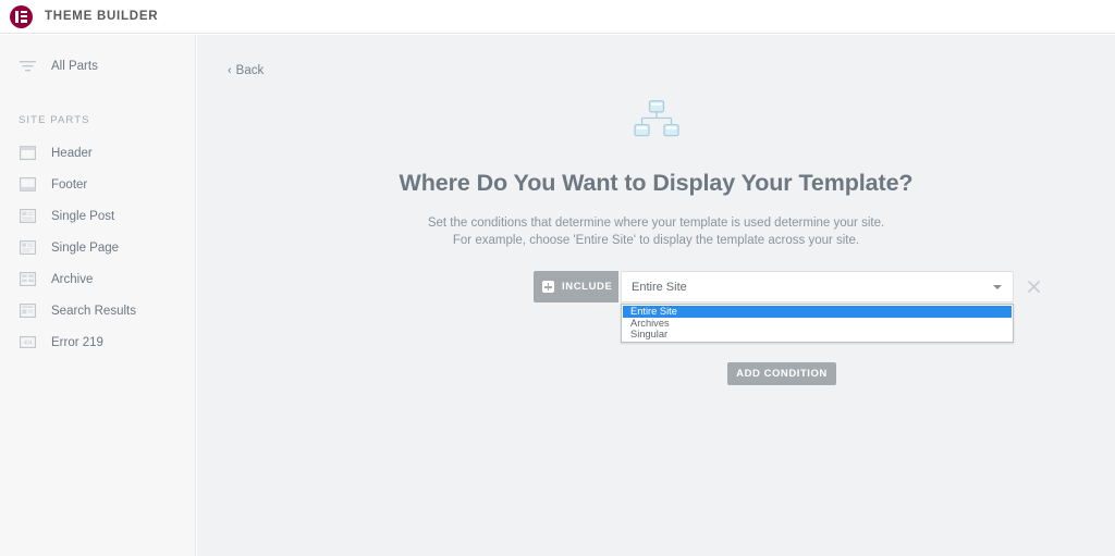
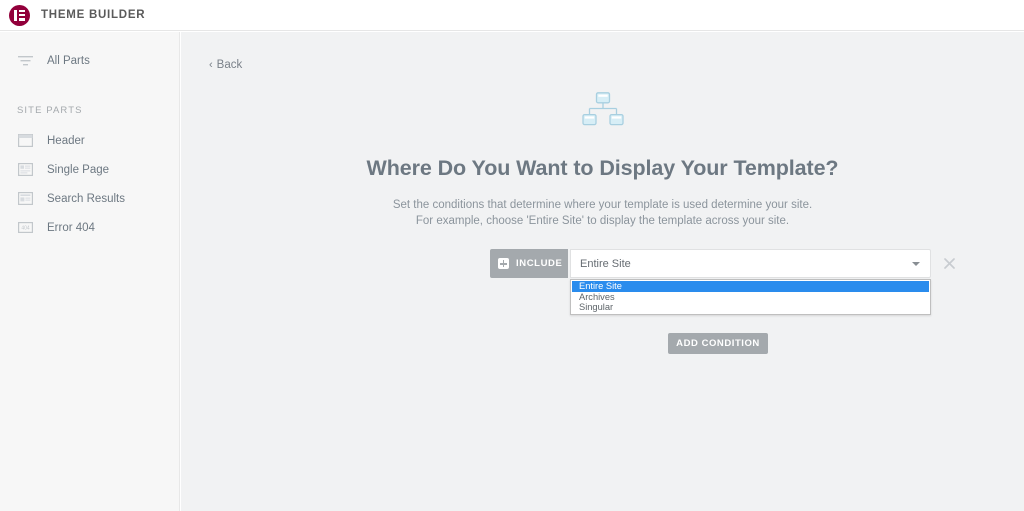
  THEME BUILDER
  All Parts
  SITE PARTS
  Header
- Footer
- Single Post
  Single Page
- Archive
  Search Results
- Error 219
+ Error 404
  ‹
  Back
  Where Do You Want to Display Your Template?
  Set the conditions that determine where your template is used determine your site.
  For example, choose 'Entire Site' to display the template across your site.
  INCLUDE
  Entire Site
  Entire Site
  Archives
  Singular
  ADD CONDITION
